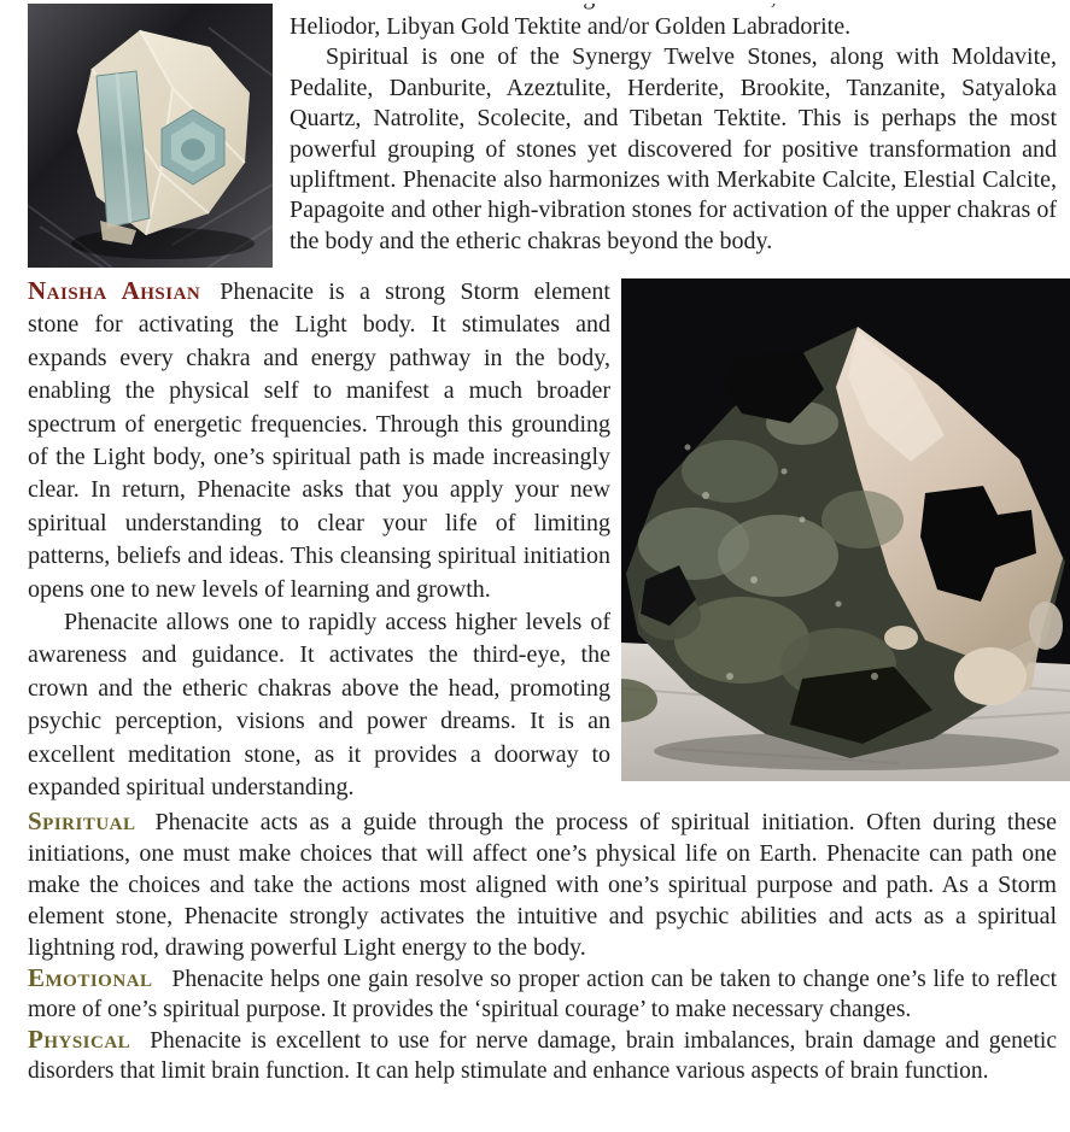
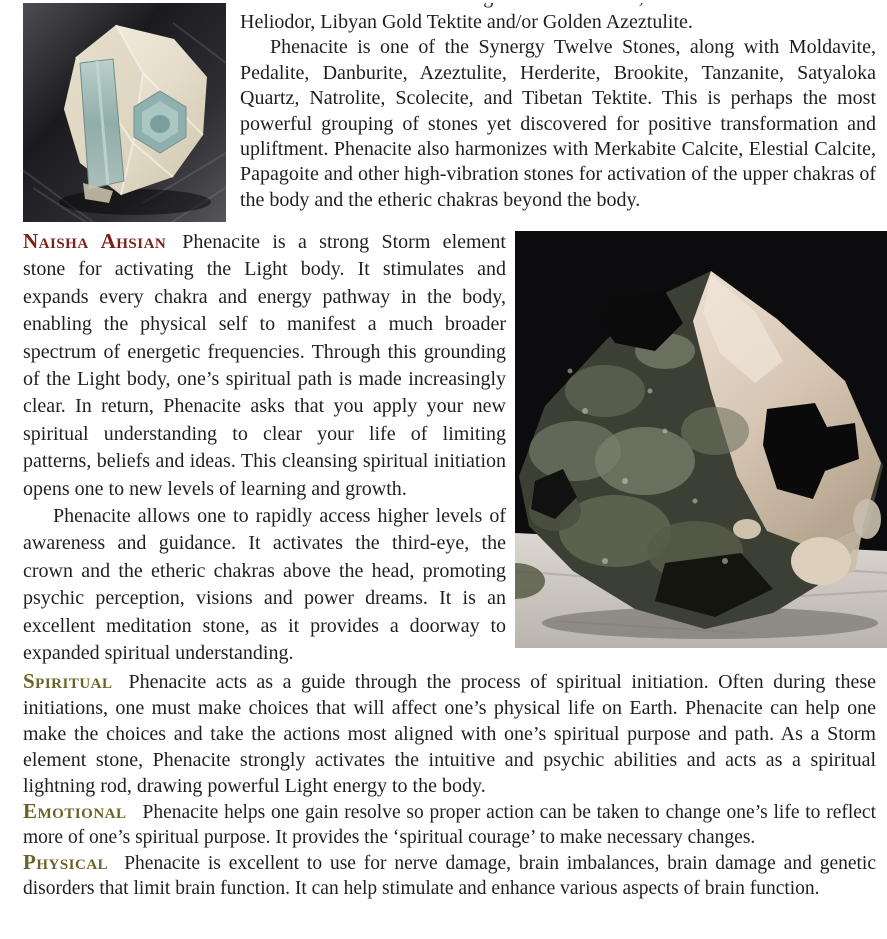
- Heliodor, Libyan Gold Tektite and/or Golden Labradorite.
+ Heliodor, Libyan Gold Tektite and/or Golden Azeztulite.
- Spiritual is one of the Synergy Twelve Stones, along with Moldavite, Pedalite, Danburite, Azeztulite, Herderite, Brookite, Tanzanite, Satyaloka Quartz, Natrolite, Scolecite, and Tibetan Tektite. This is perhaps the most powerful grouping of stones yet discovered for positive transformation and upliftment. Phenacite also harmonizes with Merkabite Calcite, Elestial Calcite, Papagoite and other high-vibration stones for activation of the upper chakras of the body and the etheric chakras beyond the body.
+ Phenacite is one of the Synergy Twelve Stones, along with Moldavite, Pedalite, Danburite, Azeztulite, Herderite, Brookite, Tanzanite, Satyaloka Quartz, Natrolite, Scolecite, and Tibetan Tektite. This is perhaps the most powerful grouping of stones yet discovered for positive transformation and upliftment. Phenacite also harmonizes with Merkabite Calcite, Elestial Calcite, Papagoite and other high-vibration stones for activation of the upper chakras of the body and the etheric chakras beyond the body.
  Naisha Ahsian Phenacite is a strong Storm element stone for activating the Light body. It stimulates and expands every chakra and energy pathway in the body, enabling the physical self to manifest a much broader spectrum of energetic frequencies. Through this grounding of the Light body, one’s spiritual path is made increasingly clear. In return, Phenacite asks that you apply your new spiritual understanding to clear your life of limiting patterns, beliefs and ideas. This cleansing spiritual initiation opens one to new levels of learning and growth.
  Phenacite allows one to rapidly access higher levels of awareness and guidance. It activates the third-eye, the crown and the etheric chakras above the head, promoting psychic perception, visions and power dreams. It is an excellent meditation stone, as it provides a doorway to expanded spiritual understanding.
- Spiritual Phenacite acts as a guide through the process of spiritual initiation. Often during these initiations, one must make choices that will affect one’s physical life on Earth. Phenacite can path one make the choices and take the actions most aligned with one’s spiritual purpose and path. As a Storm element stone, Phenacite strongly activates the intuitive and psychic abilities and acts as a spiritual lightning rod, drawing powerful Light energy to the body.
+ Spiritual Phenacite acts as a guide through the process of spiritual initiation. Often during these initiations, one must make choices that will affect one’s physical life on Earth. Phenacite can help one make the choices and take the actions most aligned with one’s spiritual purpose and path. As a Storm element stone, Phenacite strongly activates the intuitive and psychic abilities and acts as a spiritual lightning rod, drawing powerful Light energy to the body.
  Emotional Phenacite helps one gain resolve so proper action can be taken to change one’s life to reflect more of one’s spiritual purpose. It provides the ‘spiritual courage’ to make necessary changes.
  Physical Phenacite is excellent to use for nerve damage, brain imbalances, brain damage and genetic disorders that limit brain function. It can help stimulate and enhance various aspects of brain function.
